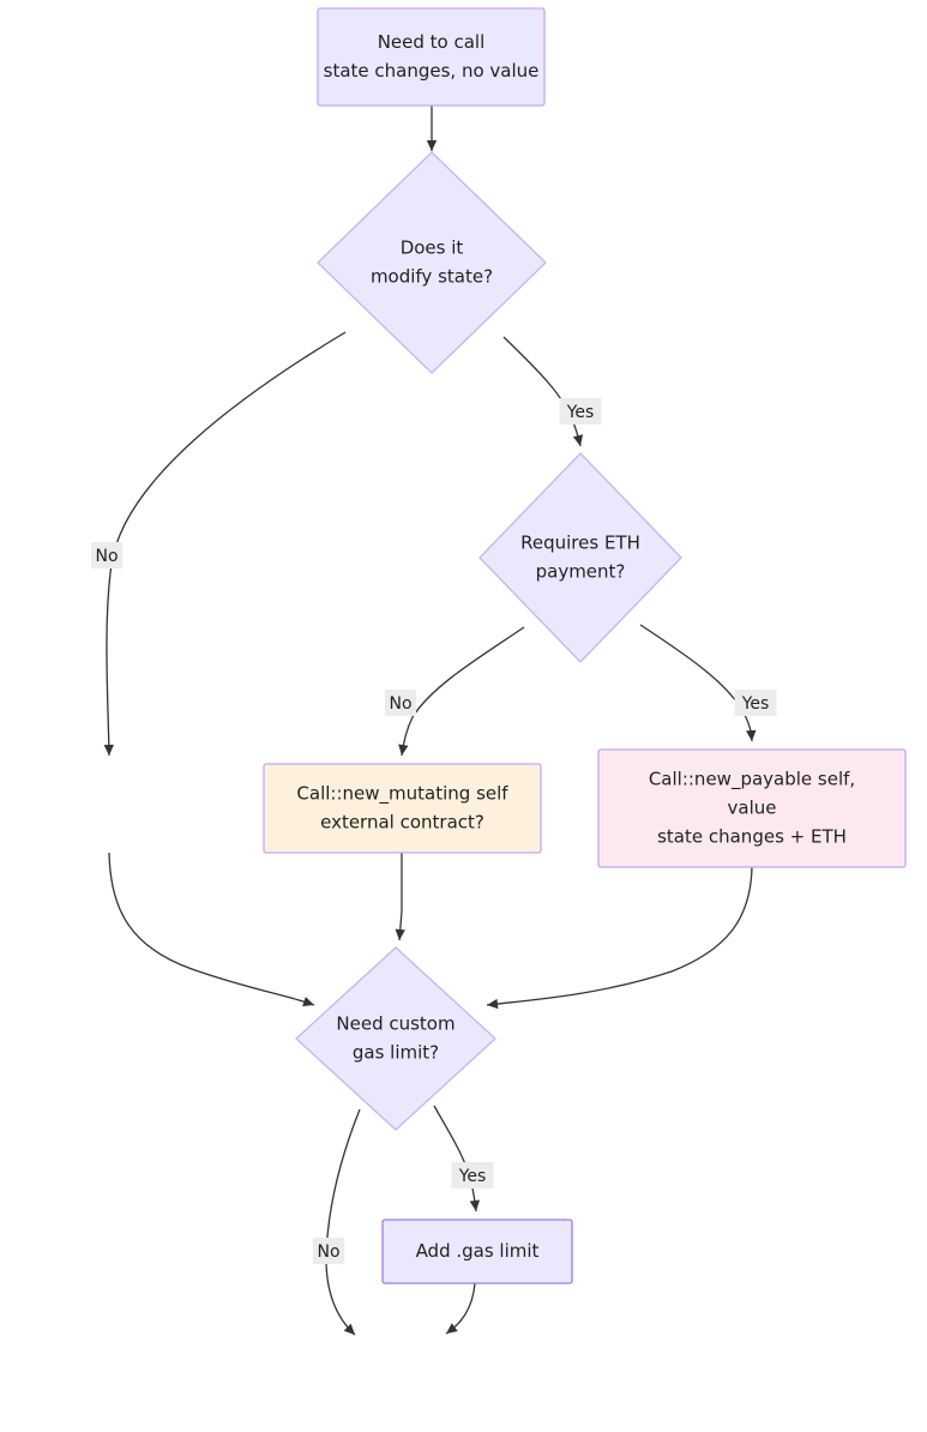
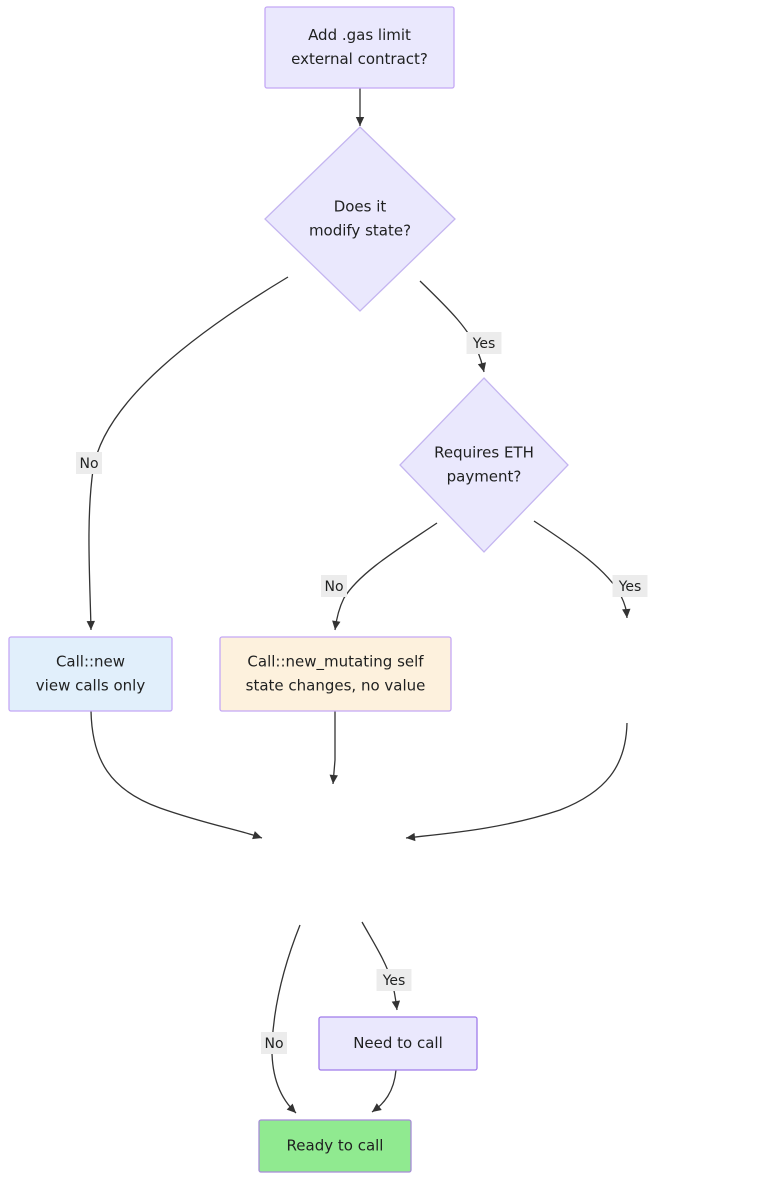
- Need to call
+ Add .gas limit
- state changes, no value
+ external contract?
  Does it
  modify state?
  Requires ETH
  payment?
+ Call::new
+ view calls only
  Call::new_mutating self
- external contract?
+ state changes, no value
- Call::new_payable self,
- value
- state changes + ETH
- Need custom
- gas limit?
- Add .gas limit
+ Need to call
+ Ready to call
  No
  Yes
  No
  Yes
  No
  Yes
